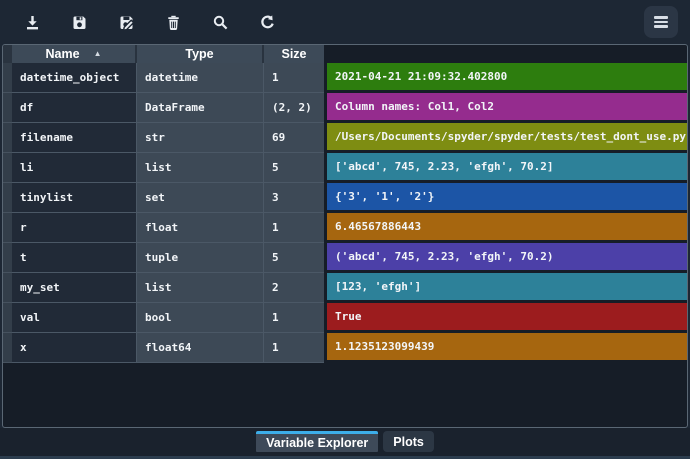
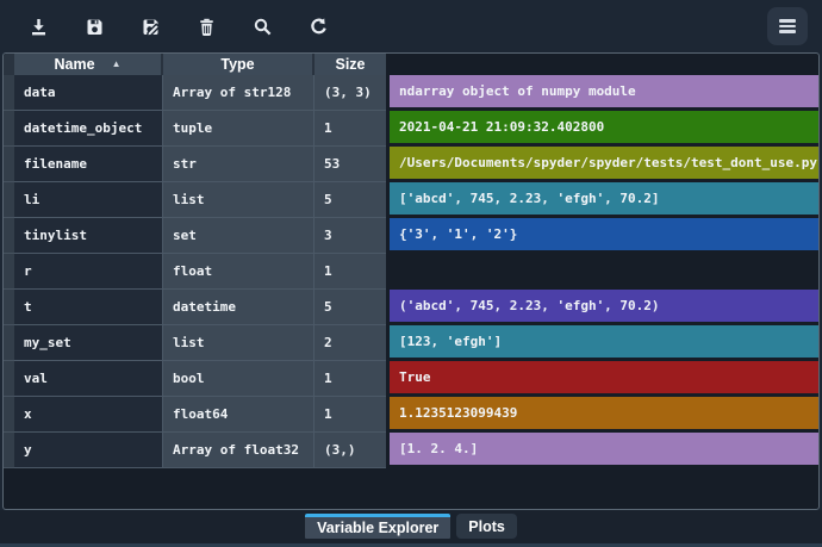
  Name
  ▲
  Type
  Size
+ data
+ Array of str128
+ (3, 3)
+ ndarray object of numpy module
  datetime_object
- datetime
+ tuple
  1
  2021-04-21 21:09:32.402800
- df
- DataFrame
- (2, 2)
- Column names: Col1, Col2
  filename
  str
- 69
+ 53
  /Users/Documents/spyder/spyder/tests/test_dont_use.py
  li
  list
  5
  ['abcd', 745, 2.23, 'efgh', 70.2]
  tinylist
  set
  3
  {'3', '1', '2'}
  r
  float
  1
- 6.46567886443
  t
- tuple
+ datetime
  5
  ('abcd', 745, 2.23, 'efgh', 70.2)
  my_set
  list
  2
  [123, 'efgh']
  val
  bool
  1
  True
  x
  float64
  1
  1.1235123099439
+ y
+ Array of float32
+ (3,)
+ [1. 2. 4.]
  Variable Explorer
  Plots
